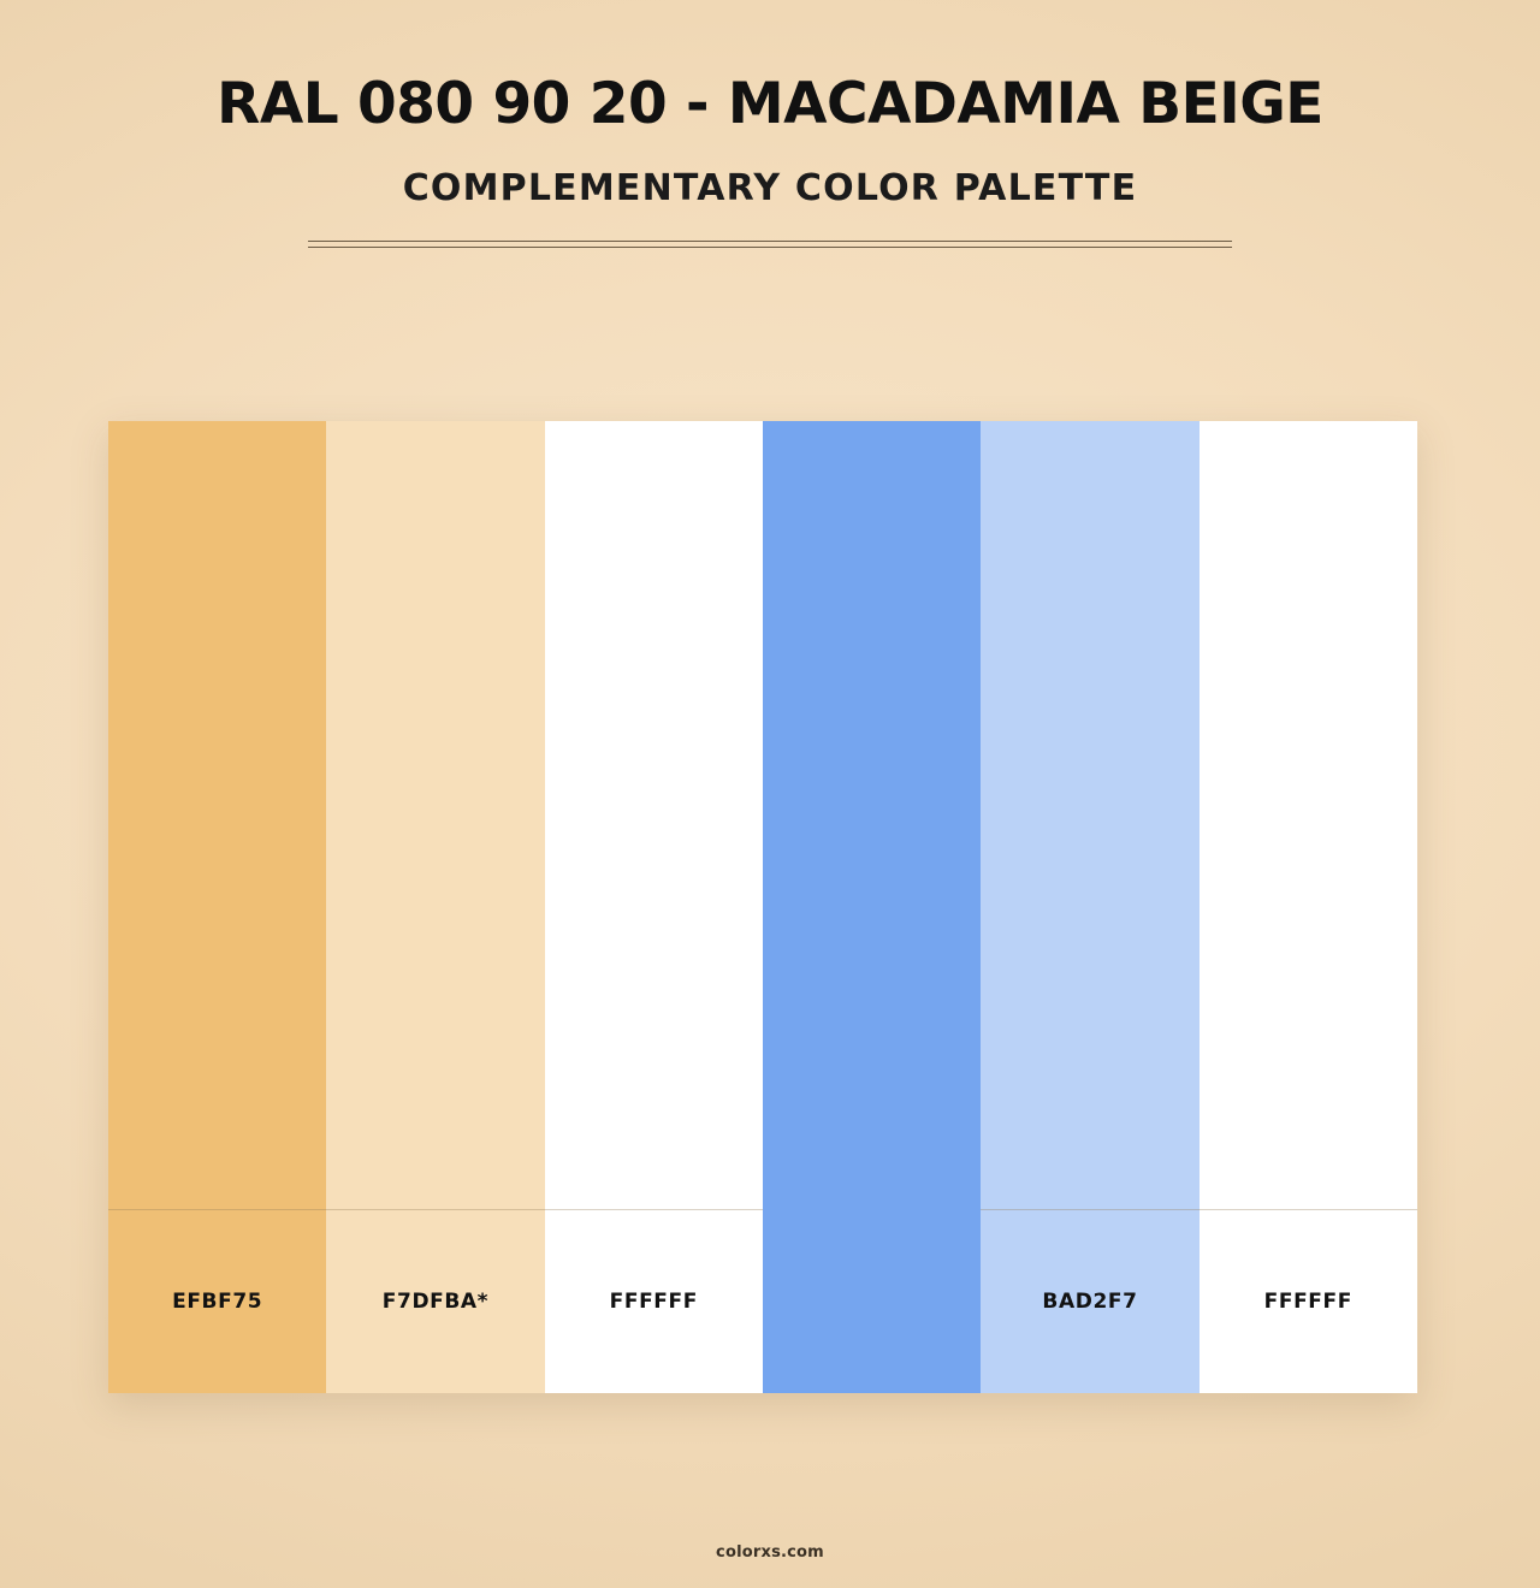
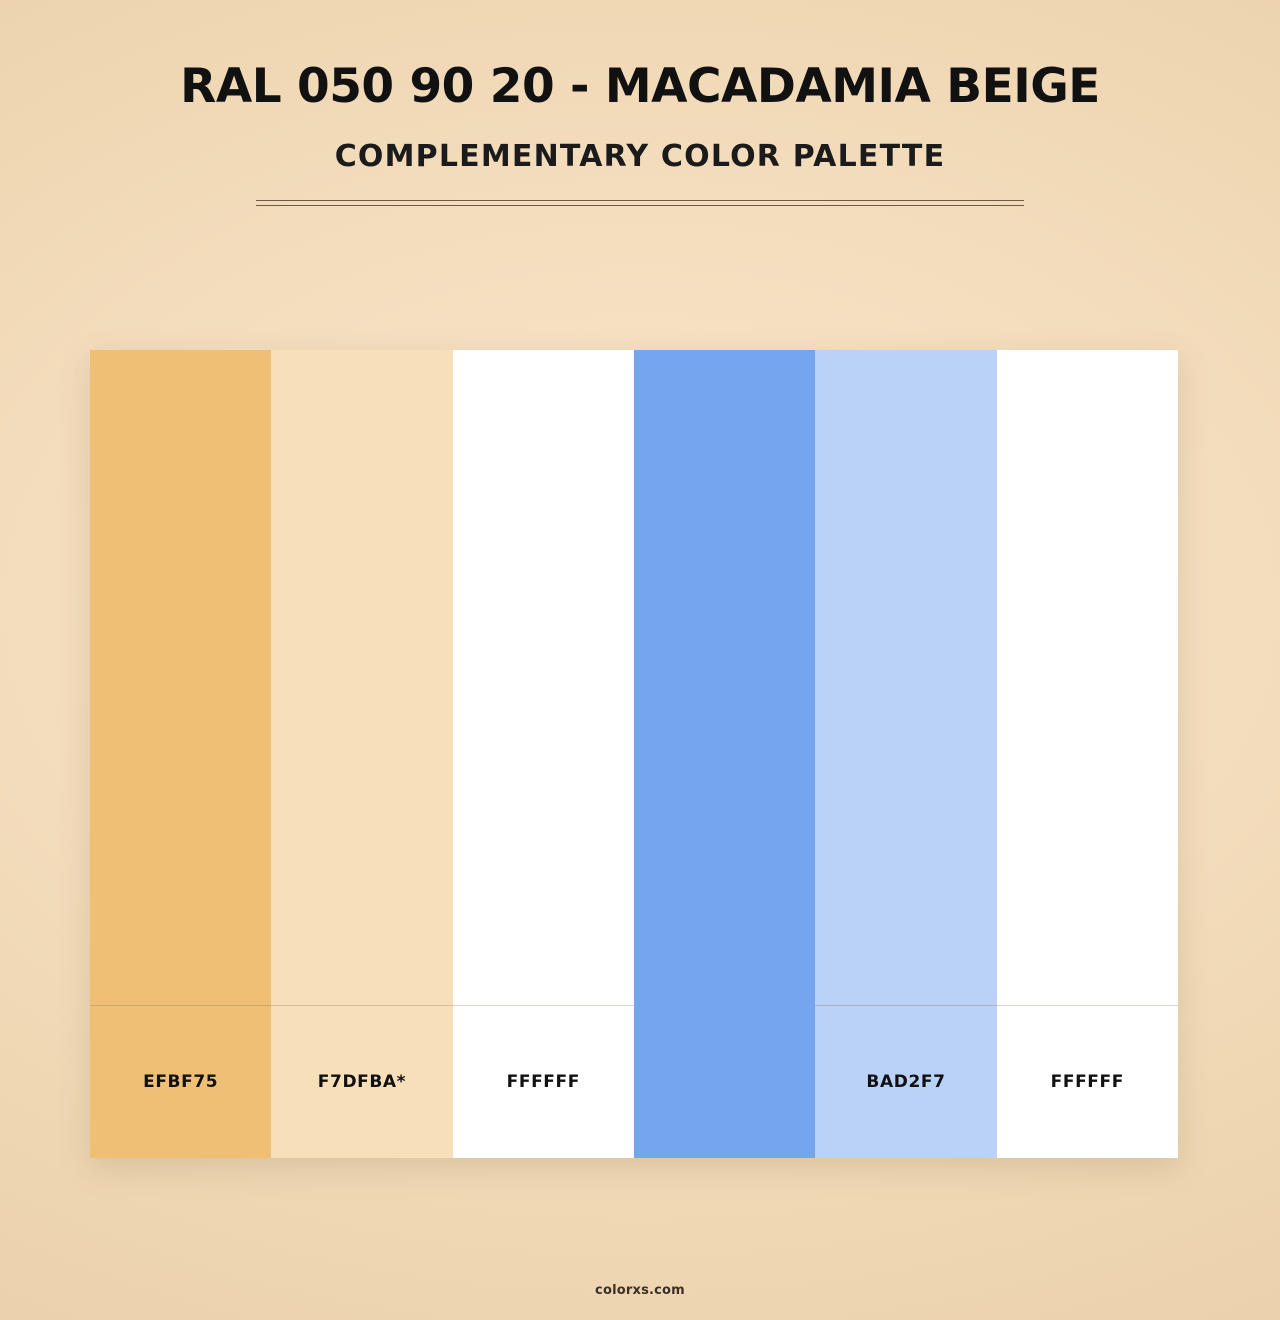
- RAL 080 90 20 - MACADAMIA BEIGE
+ RAL 050 90 20 - MACADAMIA BEIGE
  COMPLEMENTARY COLOR PALETTE
  EFBF75
  F7DFBA*
  FFFFFF
  BAD2F7
  FFFFFF
  colorxs.com
